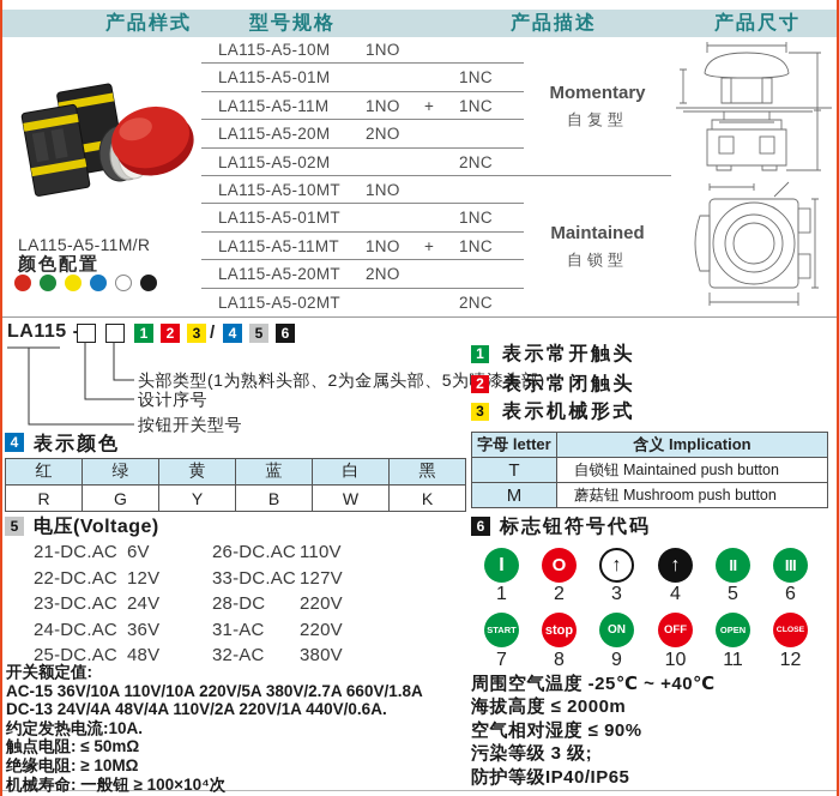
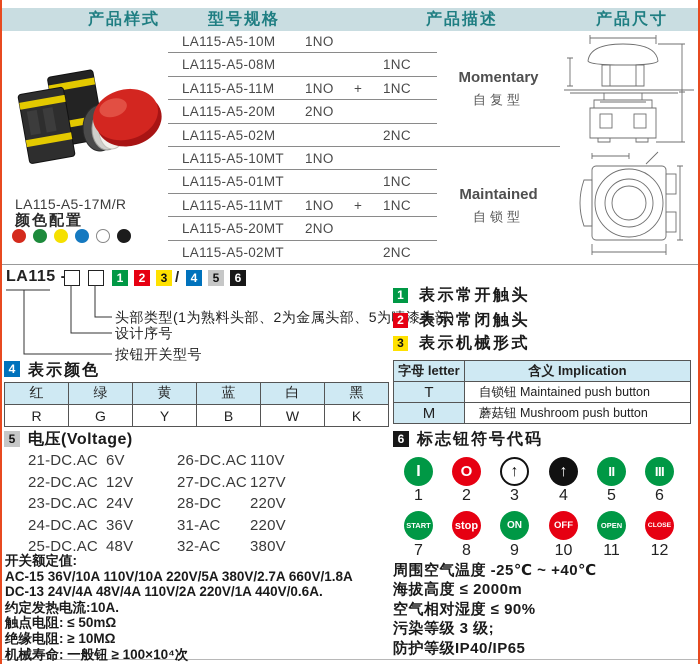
  产品样式
  型号规格
  产品描述
  产品尺寸
- LA115-A5-11M/R
+ LA115-A5-17M/R
  颜色配置
  LA115-A5-10M
  1NO
- LA115-A5-01M
+ LA115-A5-08M
  1NC
  LA115-A5-11M
  1NO
  +
  1NC
  LA115-A5-20M
  2NO
  LA115-A5-02M
  2NC
  LA115-A5-10MT
  1NO
  LA115-A5-01MT
  1NC
  LA115-A5-11MT
  1NO
  +
  1NC
  LA115-A5-20MT
  2NO
  LA115-A5-02MT
  2NC
  Momentary
  自复型
  Maintained
  自锁型
  LA115
  1
  2
  3
  /
  4
  5
  6
  头部类型(1为熟料头部、2为金属头部、5为漆头部)
  设计序号
  按钮开关型号
  1
  表示常开触头
  2
  表示常闭触头
  3
  表示机械形式
  字母 letter	含义 Implication
  T	自锁钮 Maintained push button
  M	蘑菇钮 Mushroom push button
  4
  表示颜色
  红	绿	黄	蓝	白	黑
  R	G	Y	B	W	K
  5
  电压(Voltage)
  21-DC.AC
  6V
  26-DC.AC
  110V
  22-DC.AC
  12V
- 33-DC.AC
+ 27-DC.AC
  127V
  23-DC.AC
  24V
  28-DC
  220V
  24-DC.AC
  36V
  31-AC
  220V
  25-DC.AC
  48V
  32-AC
  380V
  6
  标志钮符号代码
  I
  O
  ↑
  ↑
  II
  III
  1
  2
  3
  4
  5
  6
  START
  stop
  ON
  OFF
  OPEN
  7
  8
  9
  10
  11
  12
  开关额定值:
  AC-15 36V/10A 110V/10A 220V/5A 380V/2.7A 660V/1.8A
  DC-13 24V/4A 48V/4A 110V/2A 220V/1A 440V/0.6A.
  约定发热电流:10A.
  触点电阻: ≤ 50mΩ
  绝缘电阻: ≥ 10MΩ
  机械寿命: 一般钮 ≥ 100×10⁴次
  周围空气温度 -25℃ ~ +40℃
  海拔高度 ≤ 2000m
  空气相对湿度 ≤ 90%
  污染等级 3 级;
  防护等级IP40/IP65
